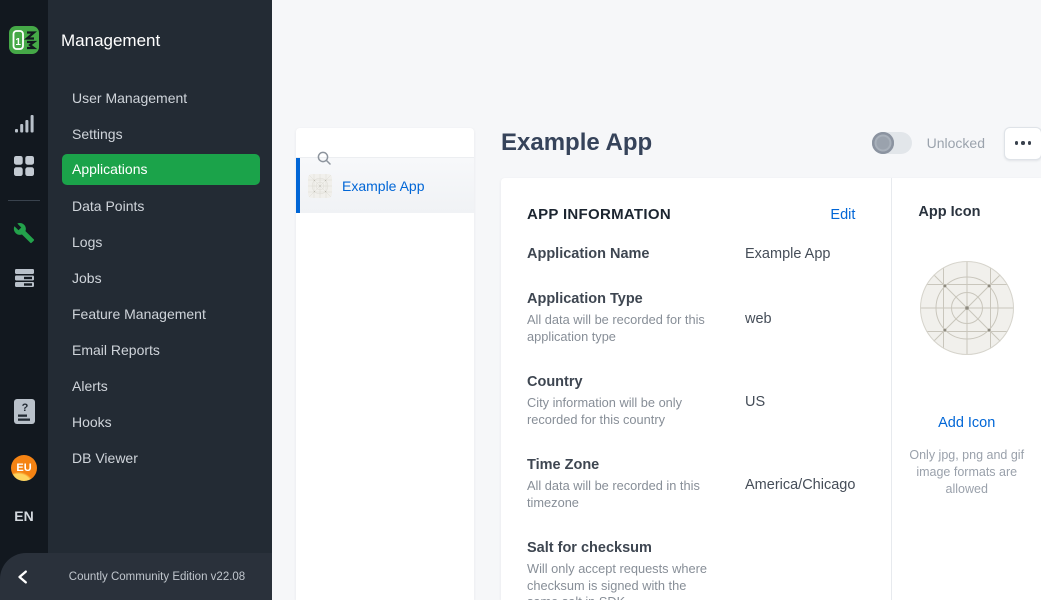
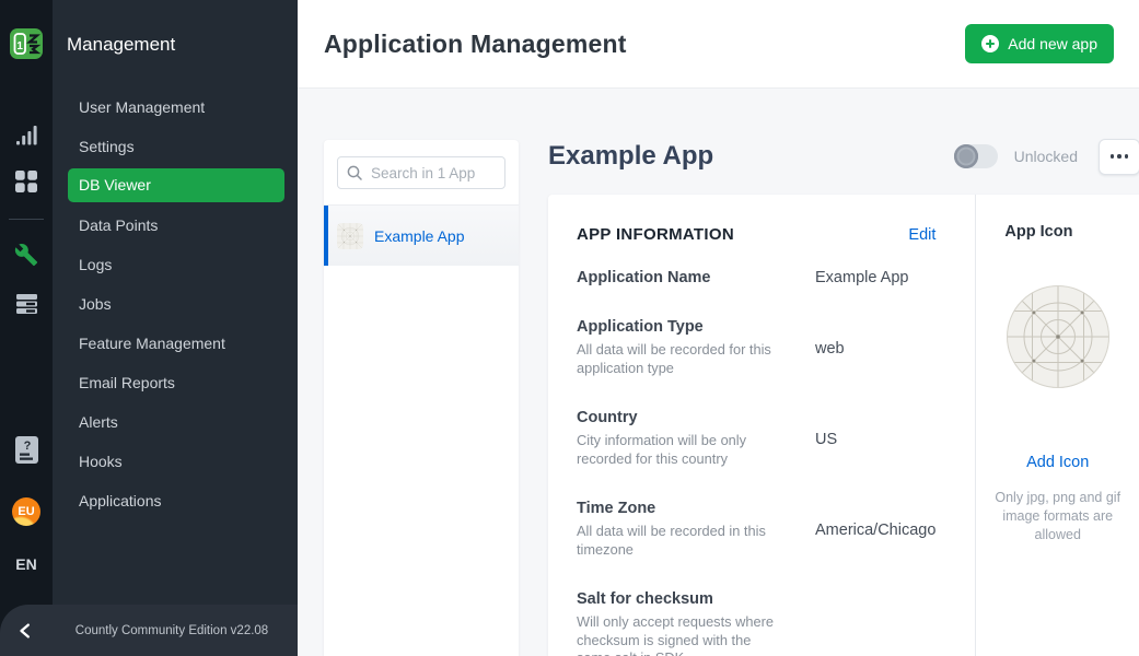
  1
  ?
  EU
  EN
  Management
  User Management
  Settings
- Applications
+ DB Viewer
  Data Points
  Logs
  Jobs
  Feature Management
  Email Reports
  Alerts
  Hooks
- DB Viewer
+ Applications
  Countly Community Edition v22.08
+ Application Management
+ Add new app
+ Search in 1 App
  Example App
  Example App
  Unlocked
  APP INFORMATION
  Edit
  Application Name
  Example App
  Application Type
  All data will be recorded for this application type
  web
  Country
  City information will be only recorded for this country
  US
  Time Zone
  All data will be recorded in this timezone
  America/Chicago
  Salt for checksum
  Will only accept requests where checksum is signed with the
  App Icon
  Add Icon
  Only jpg, png and gif image formats are allowed
